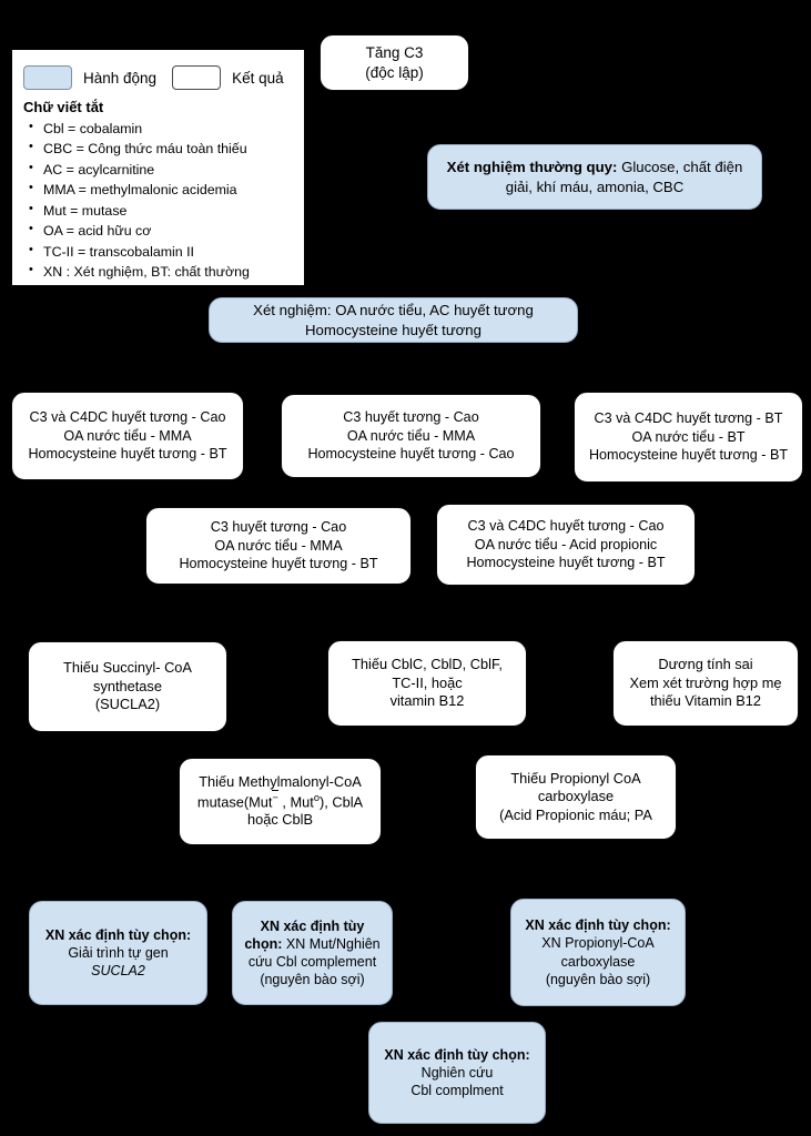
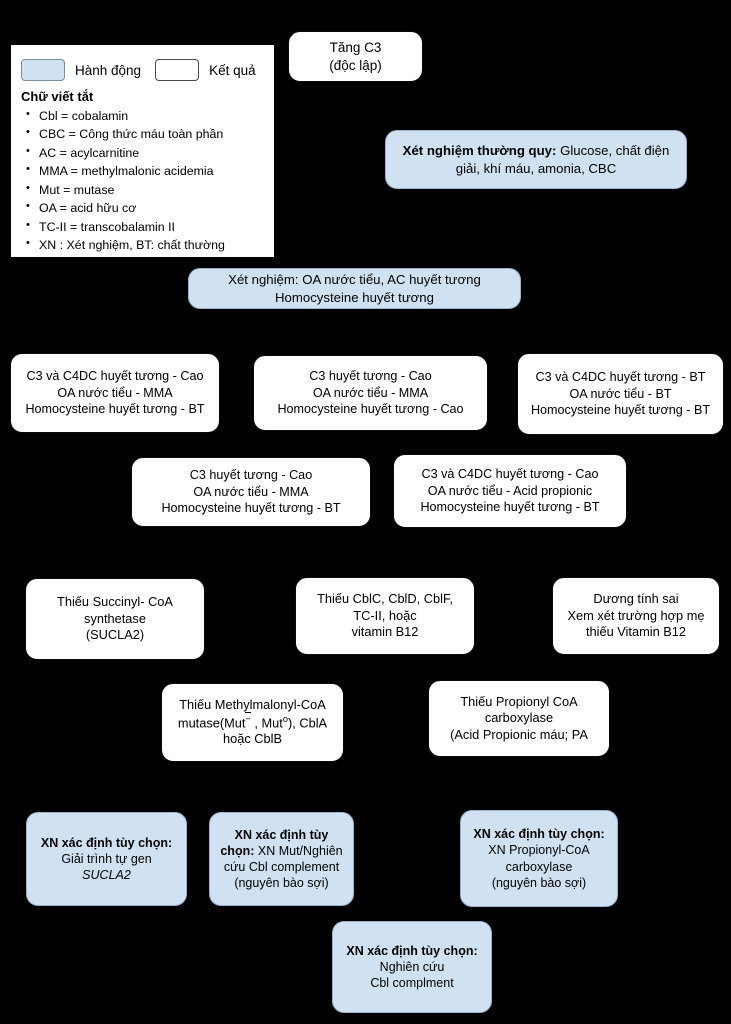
  Hành động
  Kết quả
  Chữ viết tắt
  Cbl = cobalamin
- CBC = Công thức máu toàn thiếu
+ CBC = Công thức máu toàn phần
  AC = acylcarnitine
  MMA = methylmalonic acidemia
  Mut = mutase
  OA = acid hữu cơ
  TC-II = transcobalamin II
  XN : Xét nghiệm, BT: chất thường
  Tăng C3
  (độc lập)
  Xét nghiệm thường quy: Glucose, chất điện giải, khí máu, amonia, CBC
  Xét nghiệm: OA nước tiểu, AC huyết tương
  Homocysteine huyết tương
  C3 và C4DC huyết tương - Cao
  OA nước tiểu - MMA
  Homocysteine huyết tương - BT
  C3 huyết tương - Cao
  OA nước tiểu - MMA
  Homocysteine huyết tương - Cao
  C3 và C4DC huyết tương - BT
  OA nước tiểu - BT
  Homocysteine huyết tương - BT
  C3 huyết tương - Cao
  OA nước tiểu - MMA
  Homocysteine huyết tương - BT
  C3 và C4DC huyết tương - Cao
  OA nước tiểu - Acid propionic
  Homocysteine huyết tương - BT
  Thiếu Succinyl- CoA
  synthetase
  (SUCLA2)
  Thiếu CblC, CblD, CblF,
  TC-II, hoặc
  vitamin B12
  Dương tính sai
  Xem xét trường hợp mẹ
  thiếu Vitamin B12
  Thiếu Methylmalonyl-CoA
  mutase(Mut− , Muto), CblA
  hoặc CblB
  Thiếu Propionyl CoA
  carboxylase
  (Acid Propionic máu; PA
  XN xác định tùy chọn:
  Giải trình tự gen
  SUCLA2
  XN xác định tùy chọn: XN Mut/Nghiên cứu Cbl complement (nguyên bào sợi)
  XN xác định tùy chọn:
  XN Propionyl-CoA
  carboxylase
  (nguyên bào sợi)
  XN xác định tùy chọn:
  Nghiên cứu
  Cbl complment
